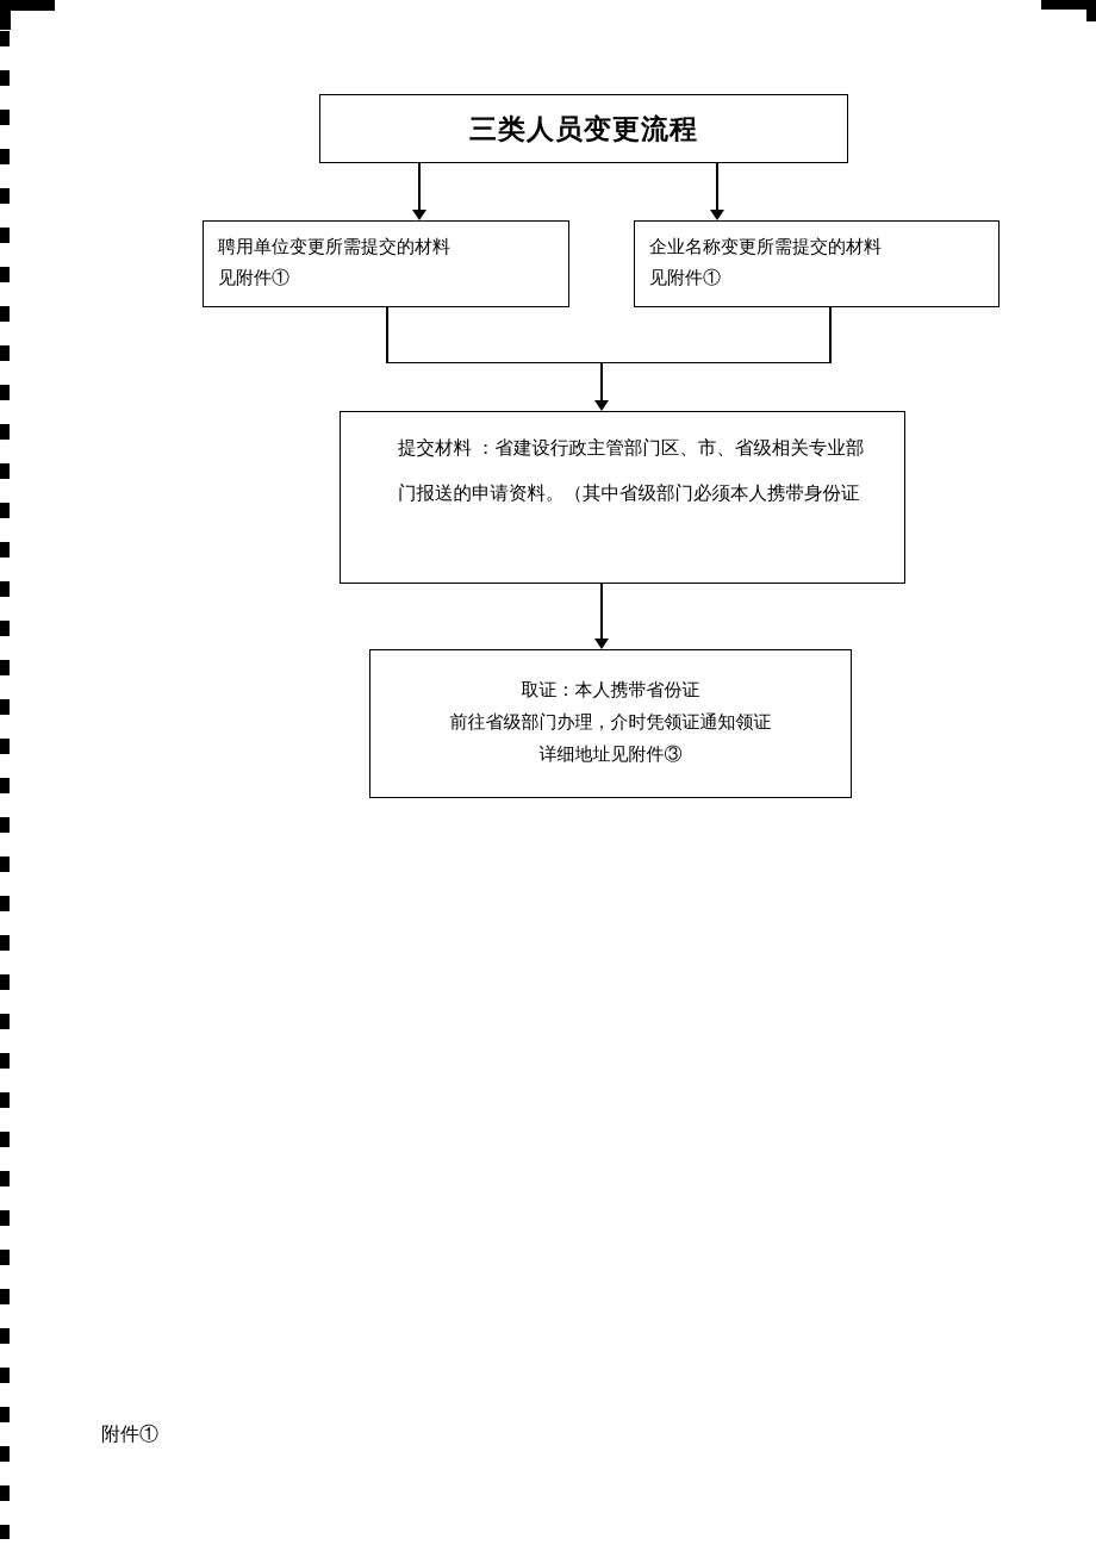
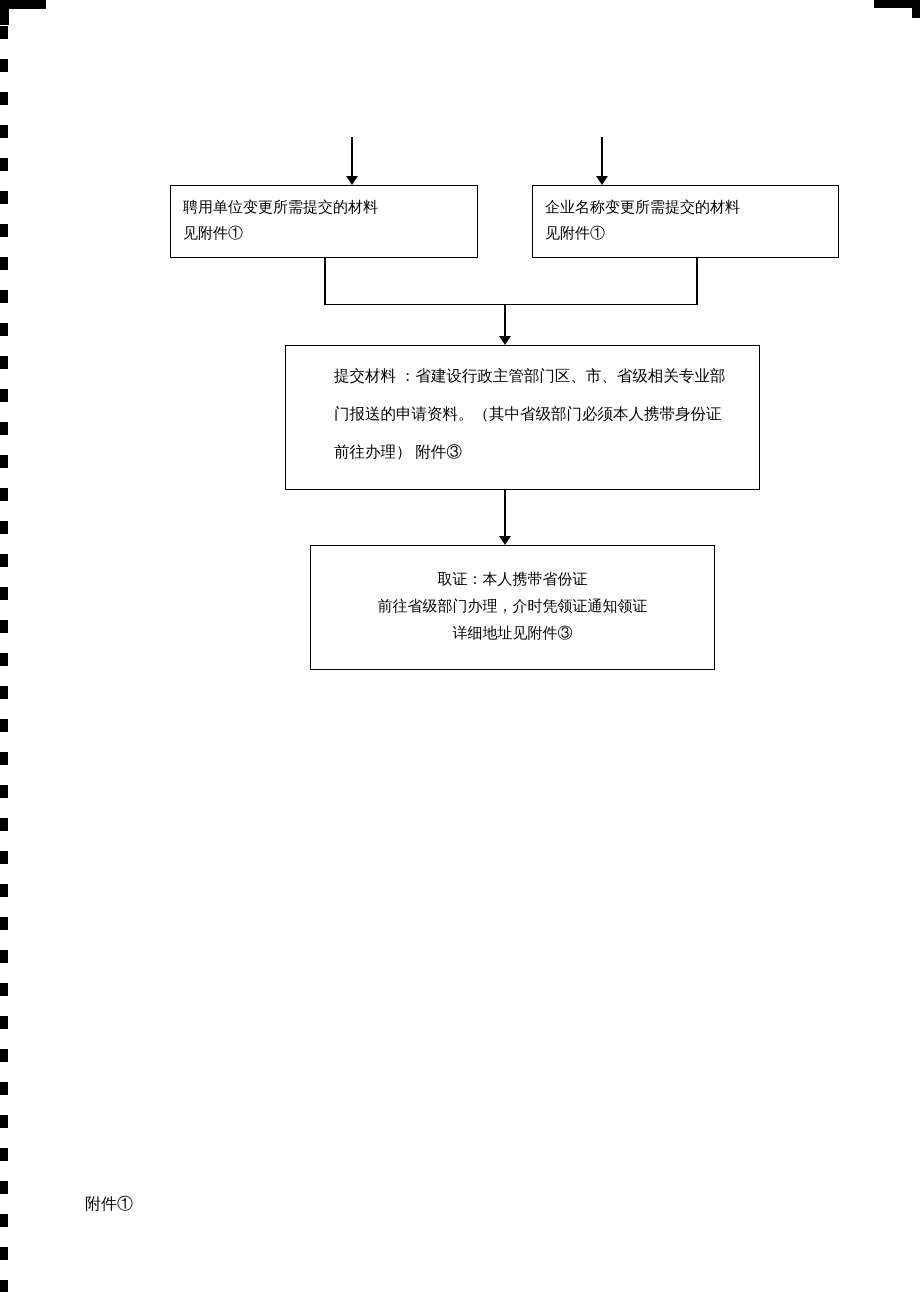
- 三类人员变更流程
  聘用单位变更所需提交的材料
  见附件①
  企业名称变更所需提交的材料
  见附件①
  提交材料 ：省建设行政主管部门区、市、省级相关专业部
  门报送的申请资料。（其中省级部门必须本人携带身份证
+ 前往办理） 附件③
  取证：本人携带省份证
  前往省级部门办理，介时凭领证通知领证
  详细地址见附件③
  附件①
